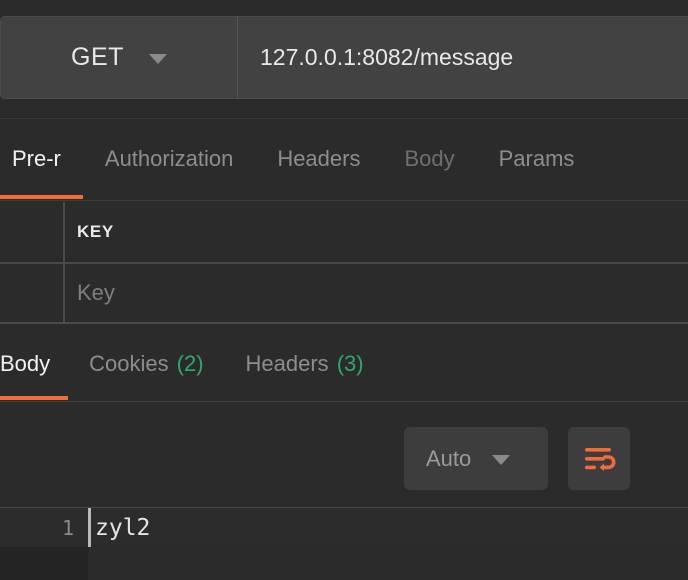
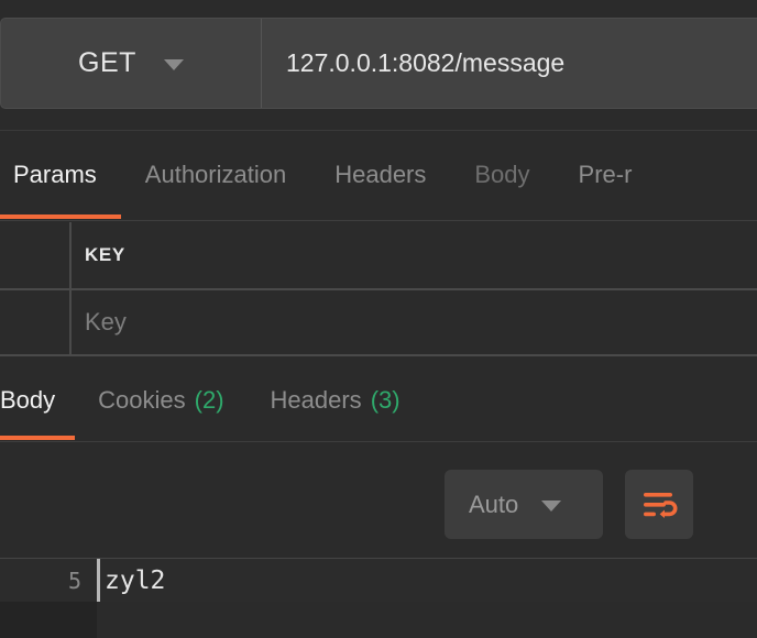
  GET
  127.0.0.1:8082/message
- Pre-r
+ Params
  Authorization
  Headers
  Body
- Params
+ Pre-r
  KEY
  Key
  Body
  Cookies
  (2)
  Headers
  (3)
  Auto
- 1
+ 5
  zyl2
